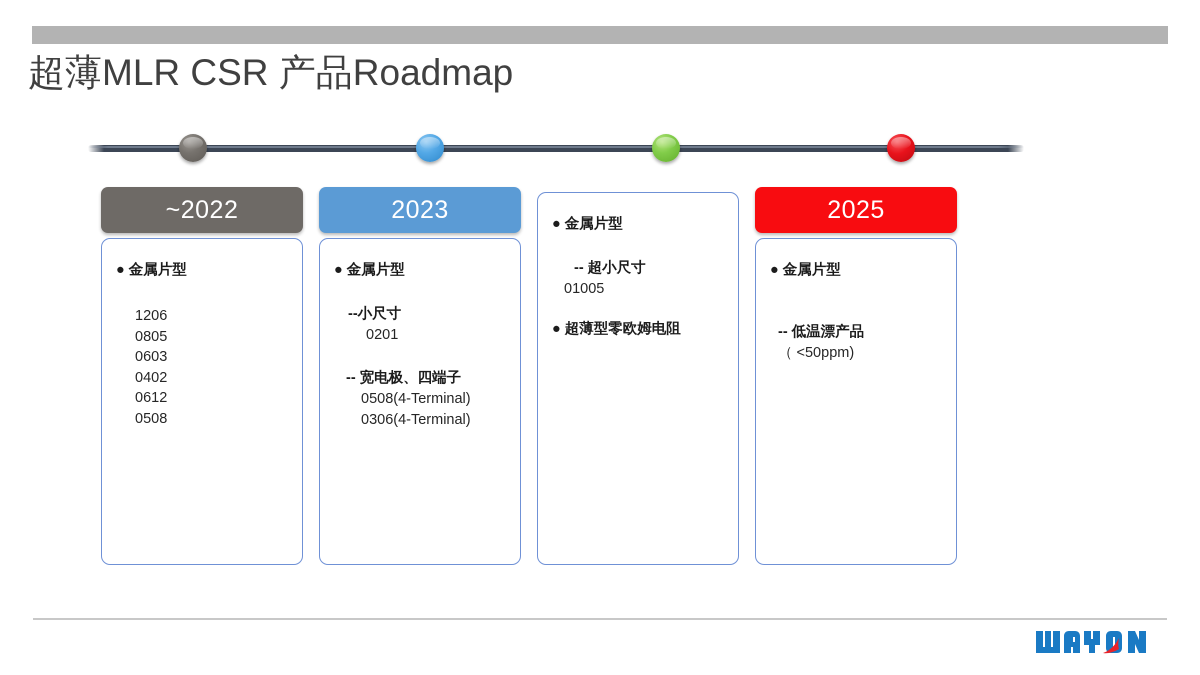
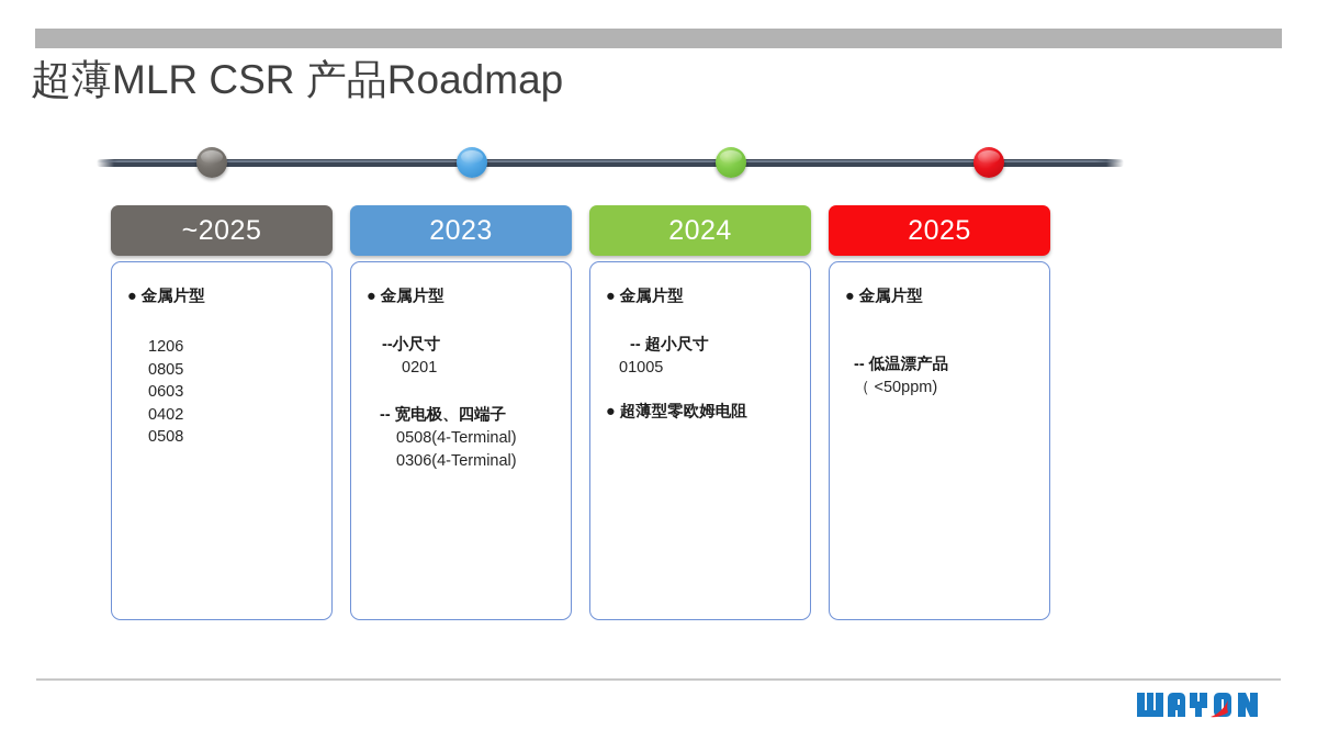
  超薄MLR CSR 产品Roadmap
- ~2022
+ ~2025
  ● 金属片型
  1206
  0805
  0603
  0402
- 0612
  0508
  2023
  ● 金属片型
  --小尺寸
  0201
  -- 宽电极、四端子
  0508(4-Terminal)
  0306(4-Terminal)
+ 2024
  ● 金属片型
  -- 超小尺寸
  01005
  ● 超薄型零欧姆电阻
  2025
  ● 金属片型
  -- 低温漂产品
  （ <50ppm)
